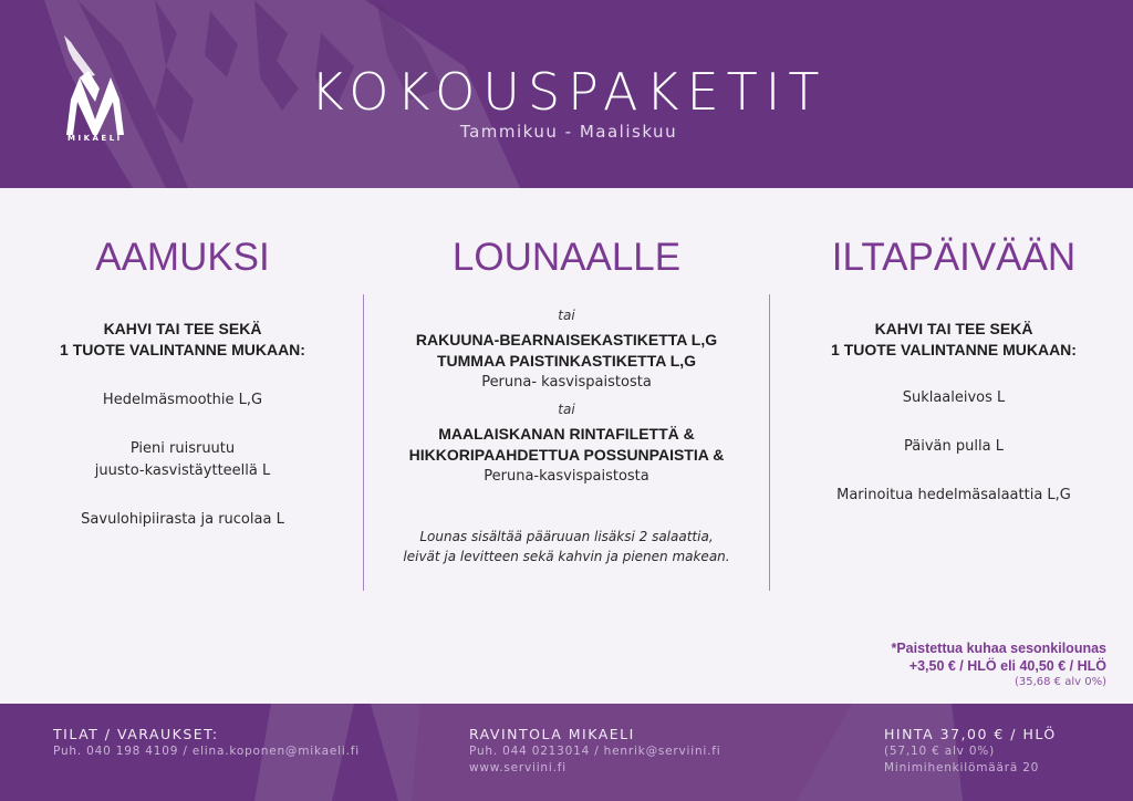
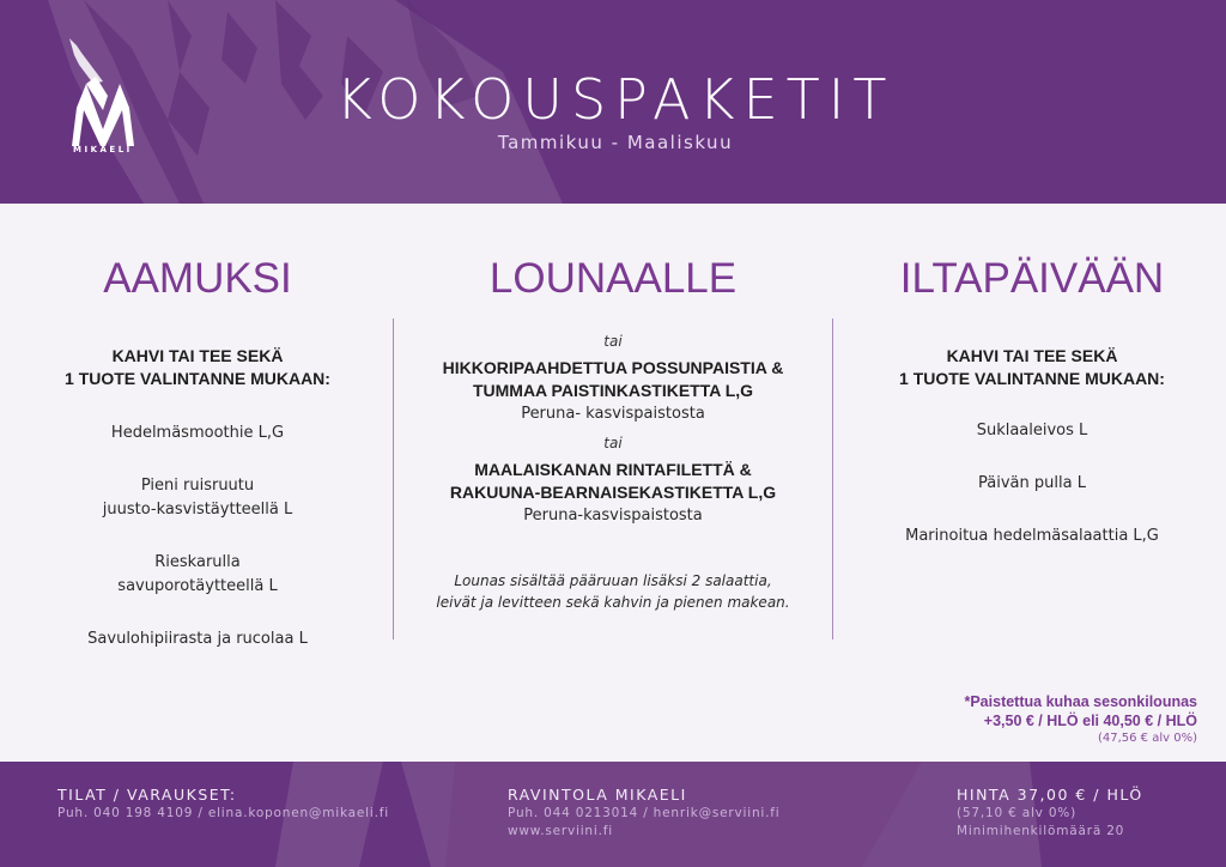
  MIKAELI
  KOKOUSPAKETIT
  Tammikuu - Maaliskuu
  AAMUKSI
  KAHVI TAI TEE SEKÄ
  1 TUOTE VALINTANNE MUKAAN:
  Hedelmäsmoothie L,G
  Pieni ruisruutu
  juusto-kasvistäytteellä L
+ Rieskarulla
+ savuporotäytteellä L
  Savulohipiirasta ja rucolaa L
  LOUNAALLE
  tai
- RAKUUNA-BEARNAISEKASTIKETTA L,G
+ HIKKORIPAAHDETTUA POSSUNPAISTIA &
  TUMMAA PAISTINKASTIKETTA L,G
  Peruna- kasvispaistosta
  tai
  MAALAISKANAN RINTAFILETTÄ &
- HIKKORIPAAHDETTUA POSSUNPAISTIA &
+ RAKUUNA-BEARNAISEKASTIKETTA L,G
  Peruna-kasvispaistosta
  Lounas sisältää pääruuan lisäksi 2 salaattia,
  leivät ja levitteen sekä kahvin ja pienen makean.
  ILTAPÄIVÄÄN
  KAHVI TAI TEE SEKÄ
  1 TUOTE VALINTANNE MUKAAN:
  Suklaaleivos L
  Päivän pulla L
  Marinoitua hedelmäsalaattia L,G
  *Paistettua kuhaa sesonkilounas
  +3,50 € / HLÖ eli 40,50 € / HLÖ
- (35,68 € alv 0%)
+ (47,56 € alv 0%)
  TILAT / VARAUKSET:
  Puh. 040 198 4109 / elina.koponen@mikaeli.fi
  RAVINTOLA MIKAELI
  Puh. 044 0213014 / henrik@serviini.fi
  www.serviini.fi
  HINTA 37,00 € / HLÖ
  (57,10 € alv 0%)
  Minimihenkilömäärä 20
